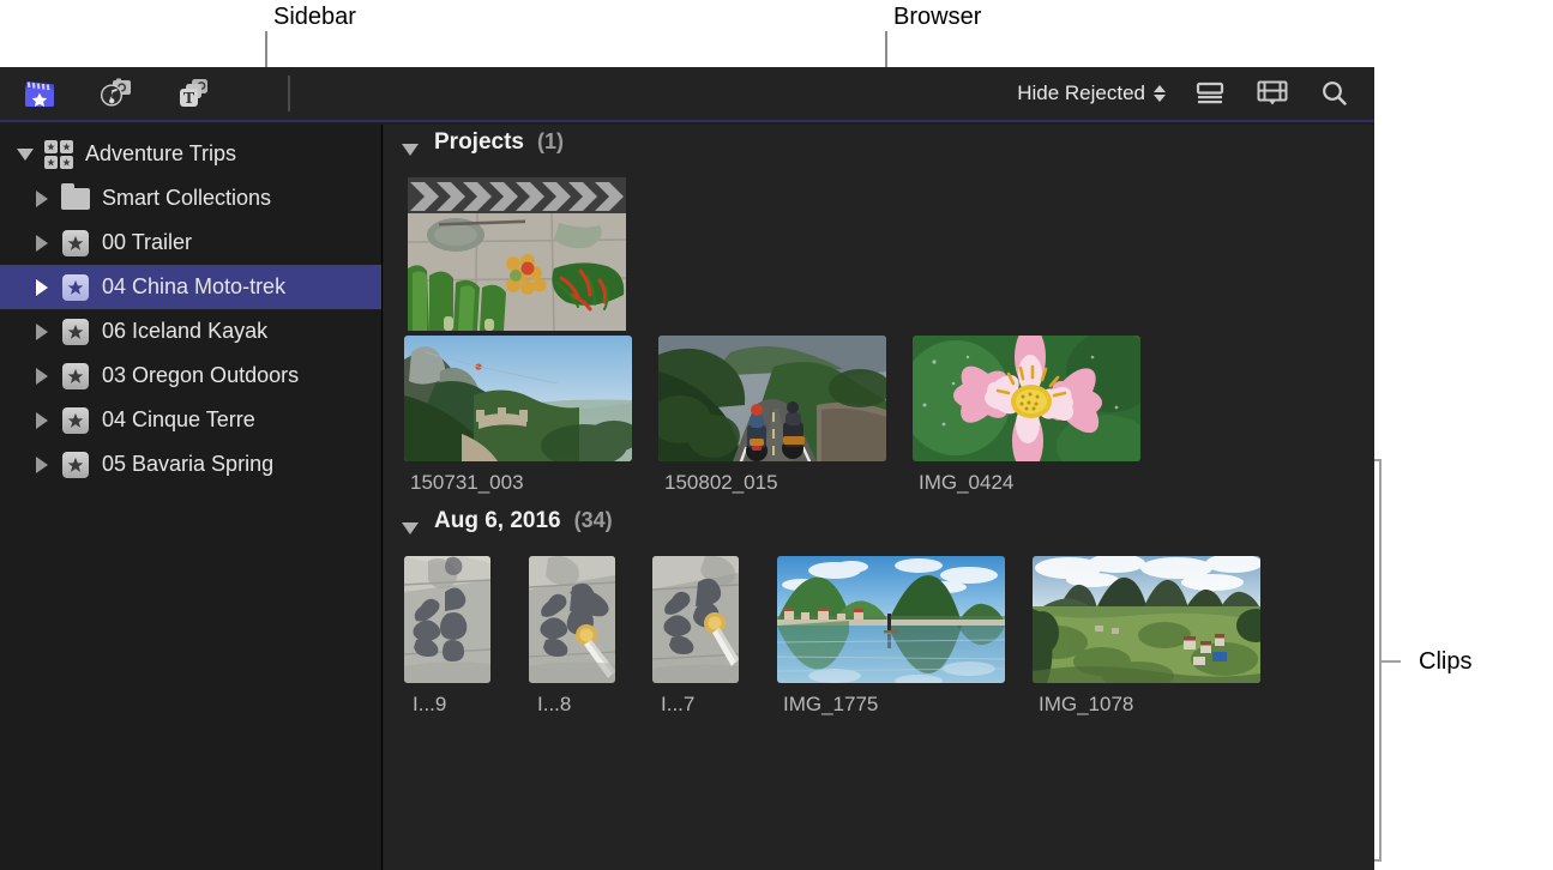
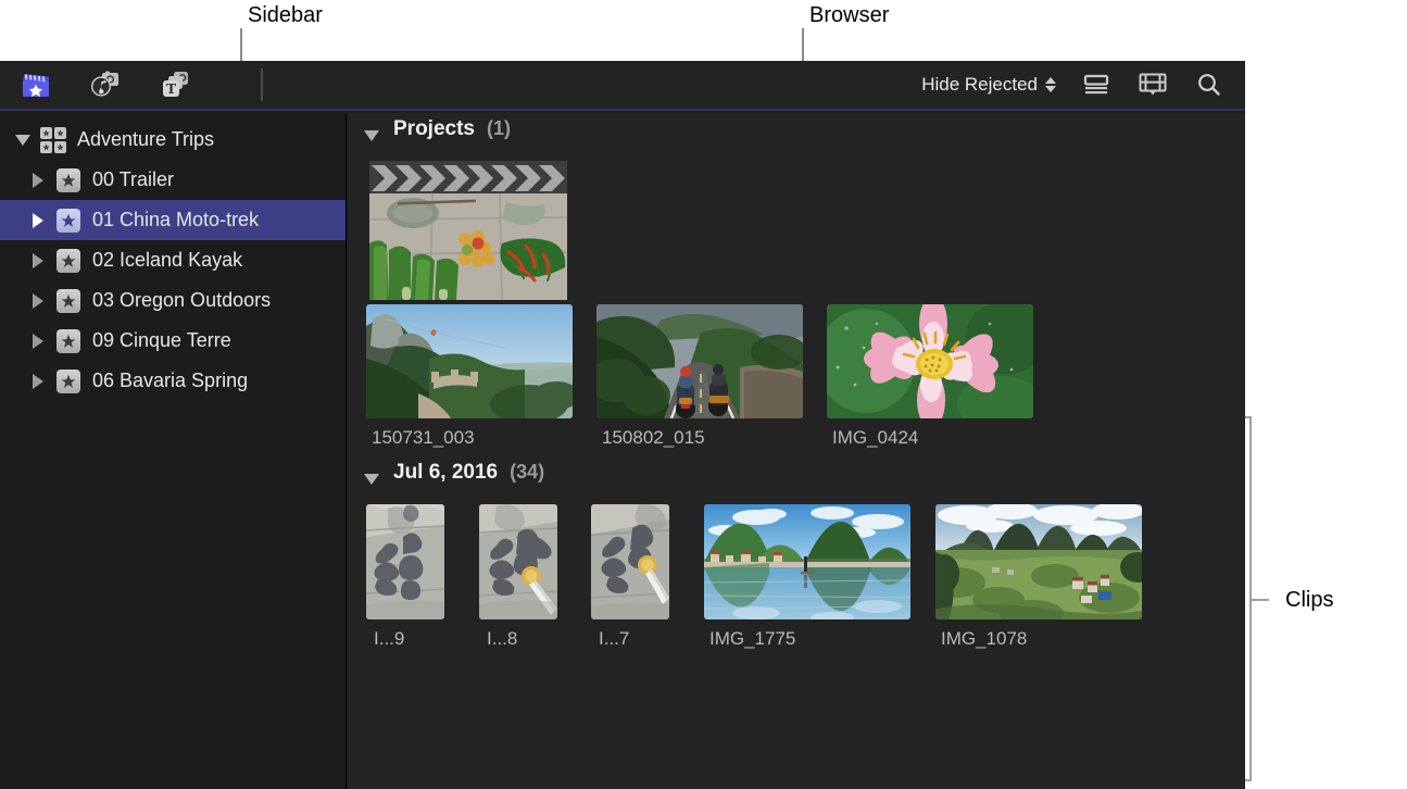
  Sidebar
  Browser
  Clips
  T
  Hide Rejected
  Adventure Trips
- Smart Collections
  00 Trailer
- 04 China Moto-trek
+ 01 China Moto-trek
- 06 Iceland Kayak
+ 02 Iceland Kayak
  03 Oregon Outdoors
- 04 Cinque Terre
+ 09 Cinque Terre
- 05 Bavaria Spring
+ 06 Bavaria Spring
  Projects
  (1)
  150731_003
  150802_015
  IMG_0424
- Aug 6, 2016
+ Jul 6, 2016
  (34)
  I...9
  I...8
  I...7
  IMG_1775
  IMG_1078
